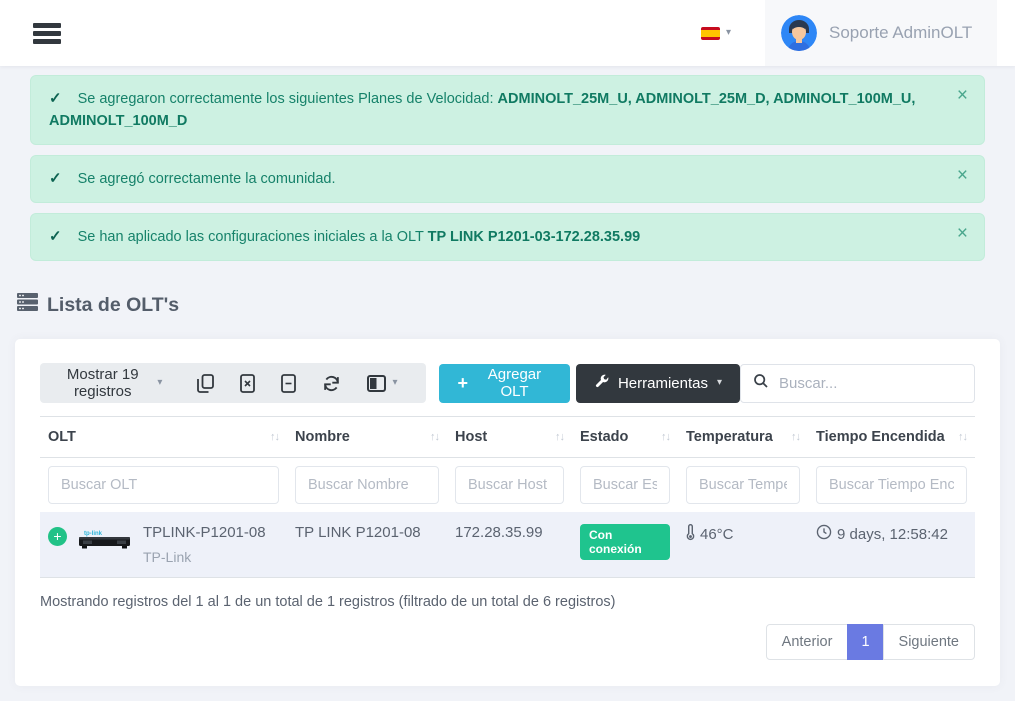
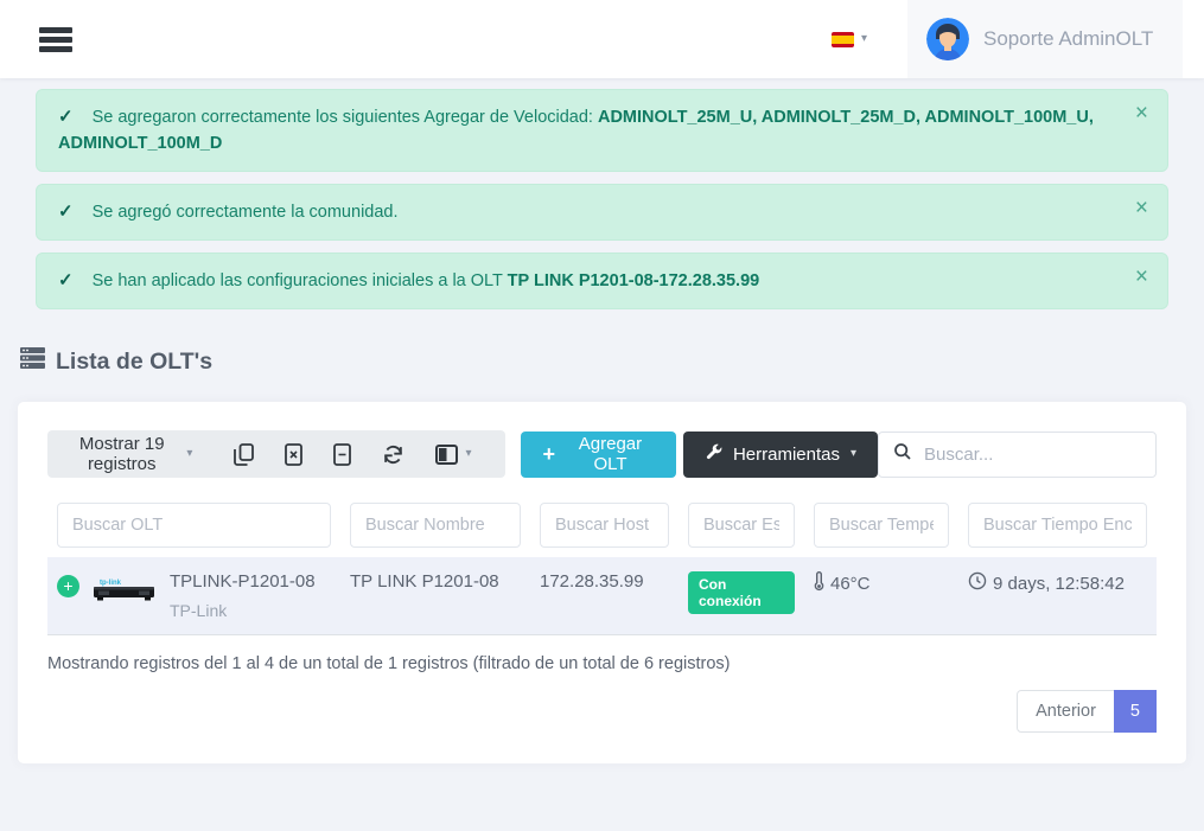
  ▾
  Soporte AdminOLT
- ✓ Se agregaron correctamente los siguientes Planes de Velocidad: ADMINOLT_25M_U, ADMINOLT_25M_D, ADMINOLT_100M_U, ADMINOLT_100M_D
+ ✓ Se agregaron correctamente los siguientes Agregar de Velocidad: ADMINOLT_25M_U, ADMINOLT_25M_D, ADMINOLT_100M_U, ADMINOLT_100M_D
  ×
  ✓ Se agregó correctamente la comunidad.
  ×
- ✓ Se han aplicado las configuraciones iniciales a la OLT TP LINK P1201-03-172.28.35.99
+ ✓ Se han aplicado las configuraciones iniciales a la OLT TP LINK P1201-08-172.28.35.99
  ×
  Lista de OLT's
  Mostrar 19 registros
  ▾
  ▾
  +
  Agregar OLT
  Herramientas
  ▾
  Buscar...
- OLT ↑↓	Nombre ↑↓	Host ↑↓	Estado ↑↓	Temperatura ↑↓	Tiempo Encendida ↑↓
  Buscar OLT	Buscar Nombre	Buscar Host	Buscar Es	Buscar Temp	Buscar Tiempo Enc
  + TPLINK-P1201-08 TP-Link	TP LINK P1201-08	172.28.35.99	Con conexión	46°C	9 days, 12:58:42
- Mostrando registros del 1 al 1 de un total de 1 registros (filtrado de un total de 6 registros)
+ Mostrando registros del 1 al 4 de un total de 1 registros (filtrado de un total de 6 registros)
  Anterior
- 1
+ 5
- Siguiente
